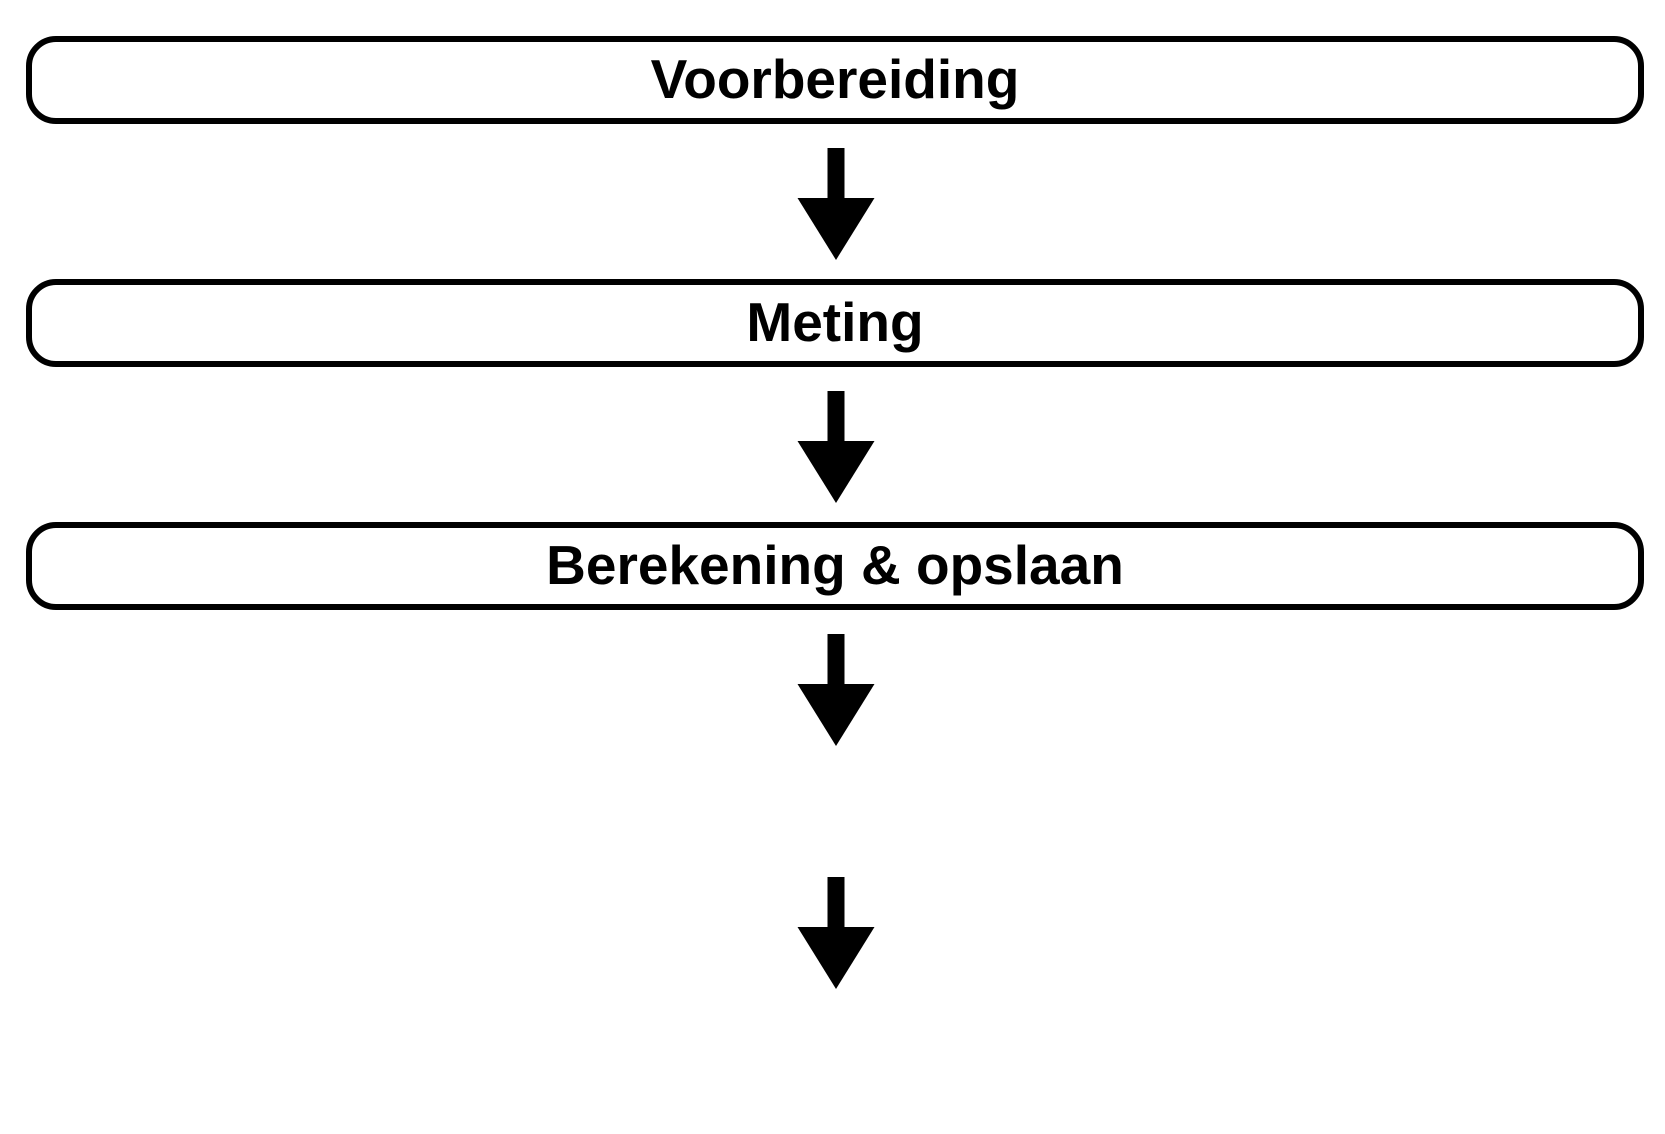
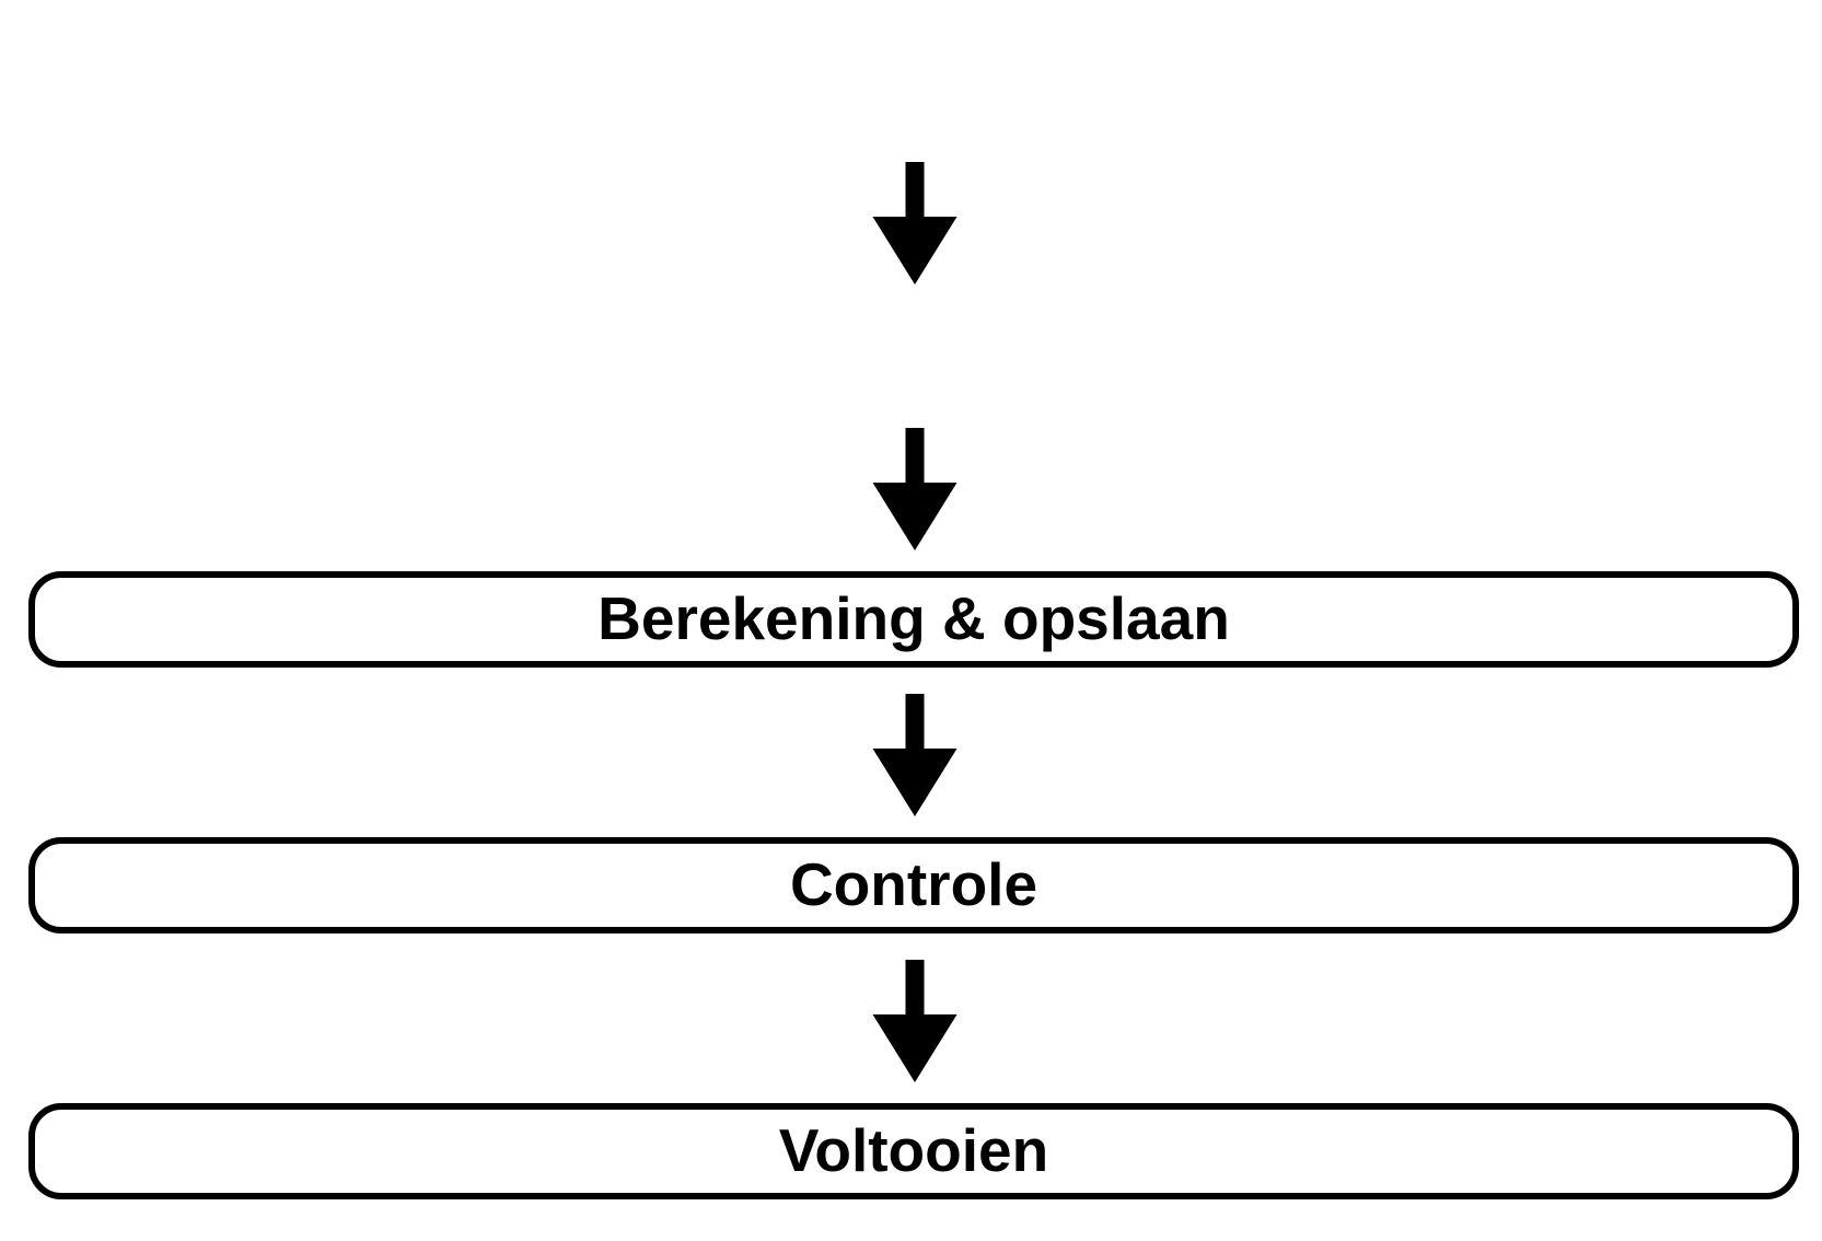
- Voorbereiding
- Meting
  Berekening & opslaan
+ Controle
+ Voltooien
